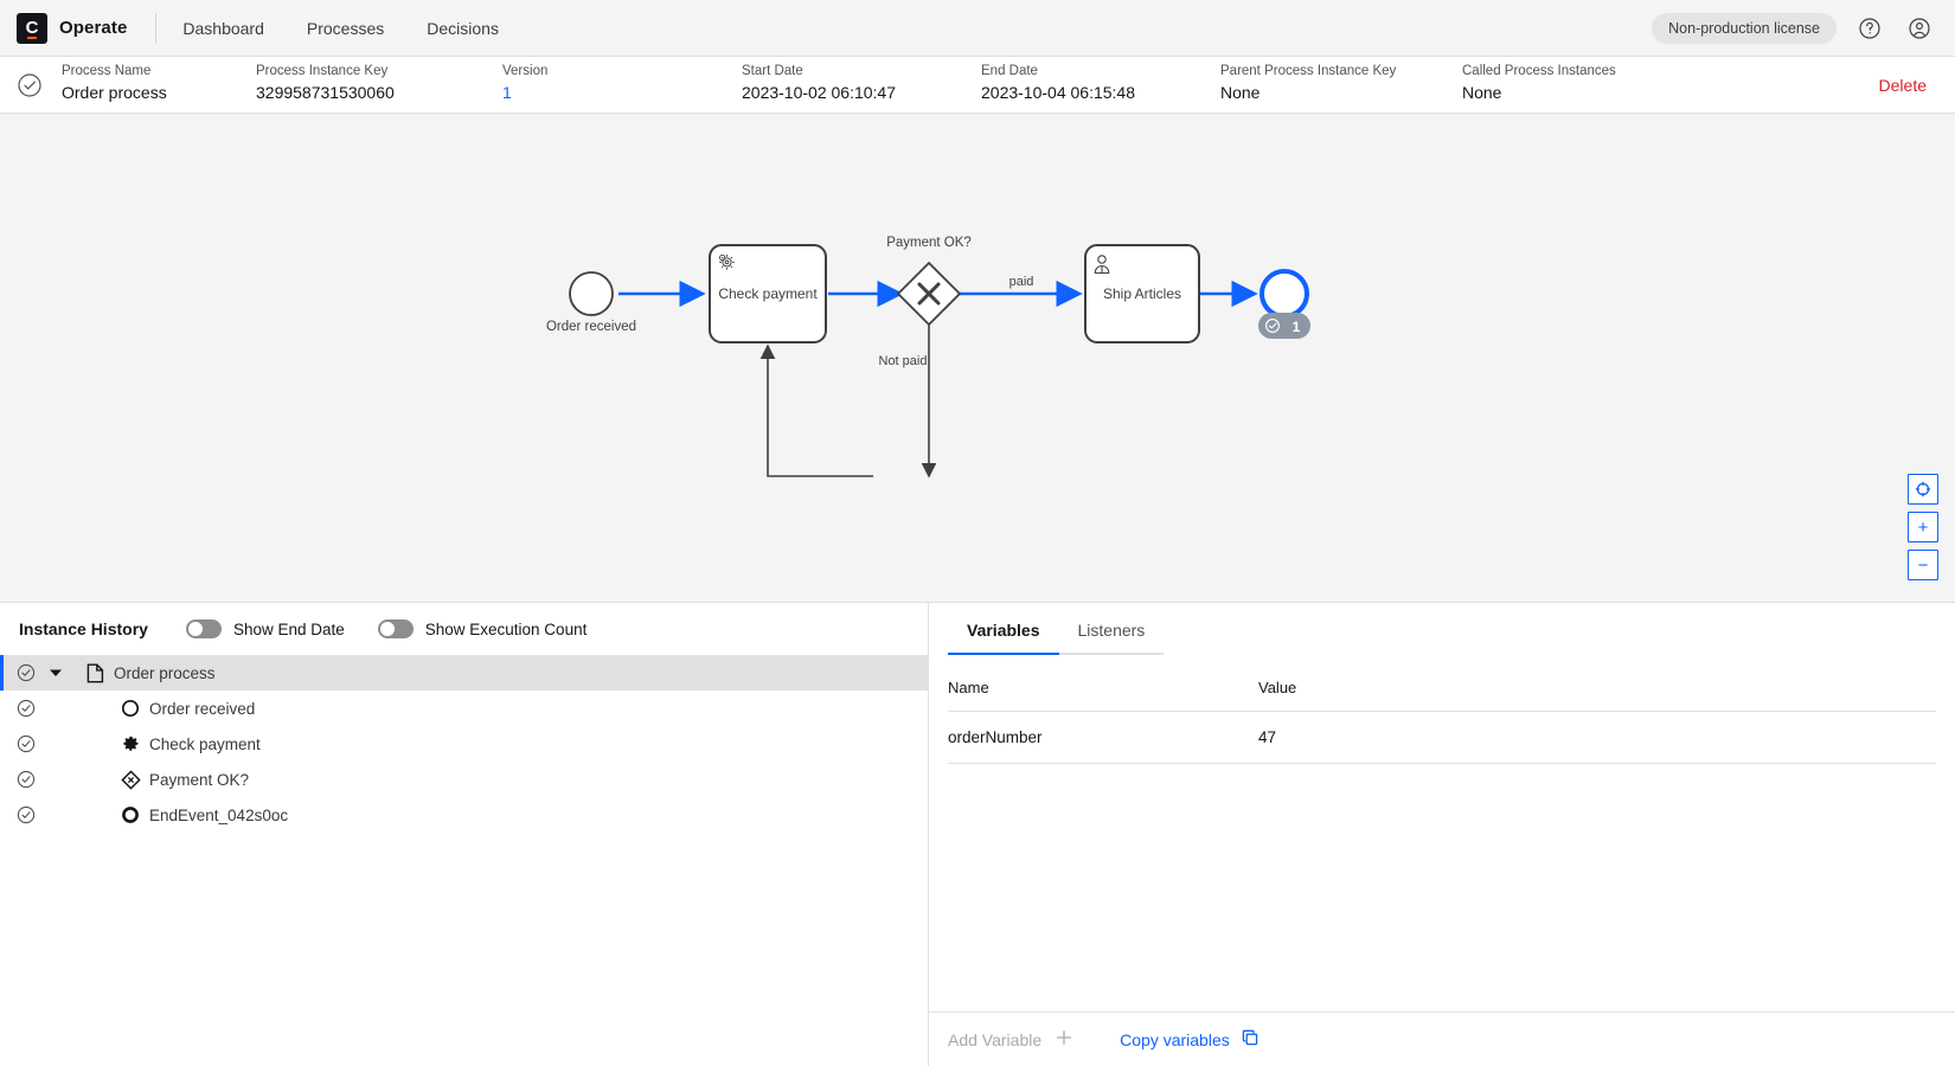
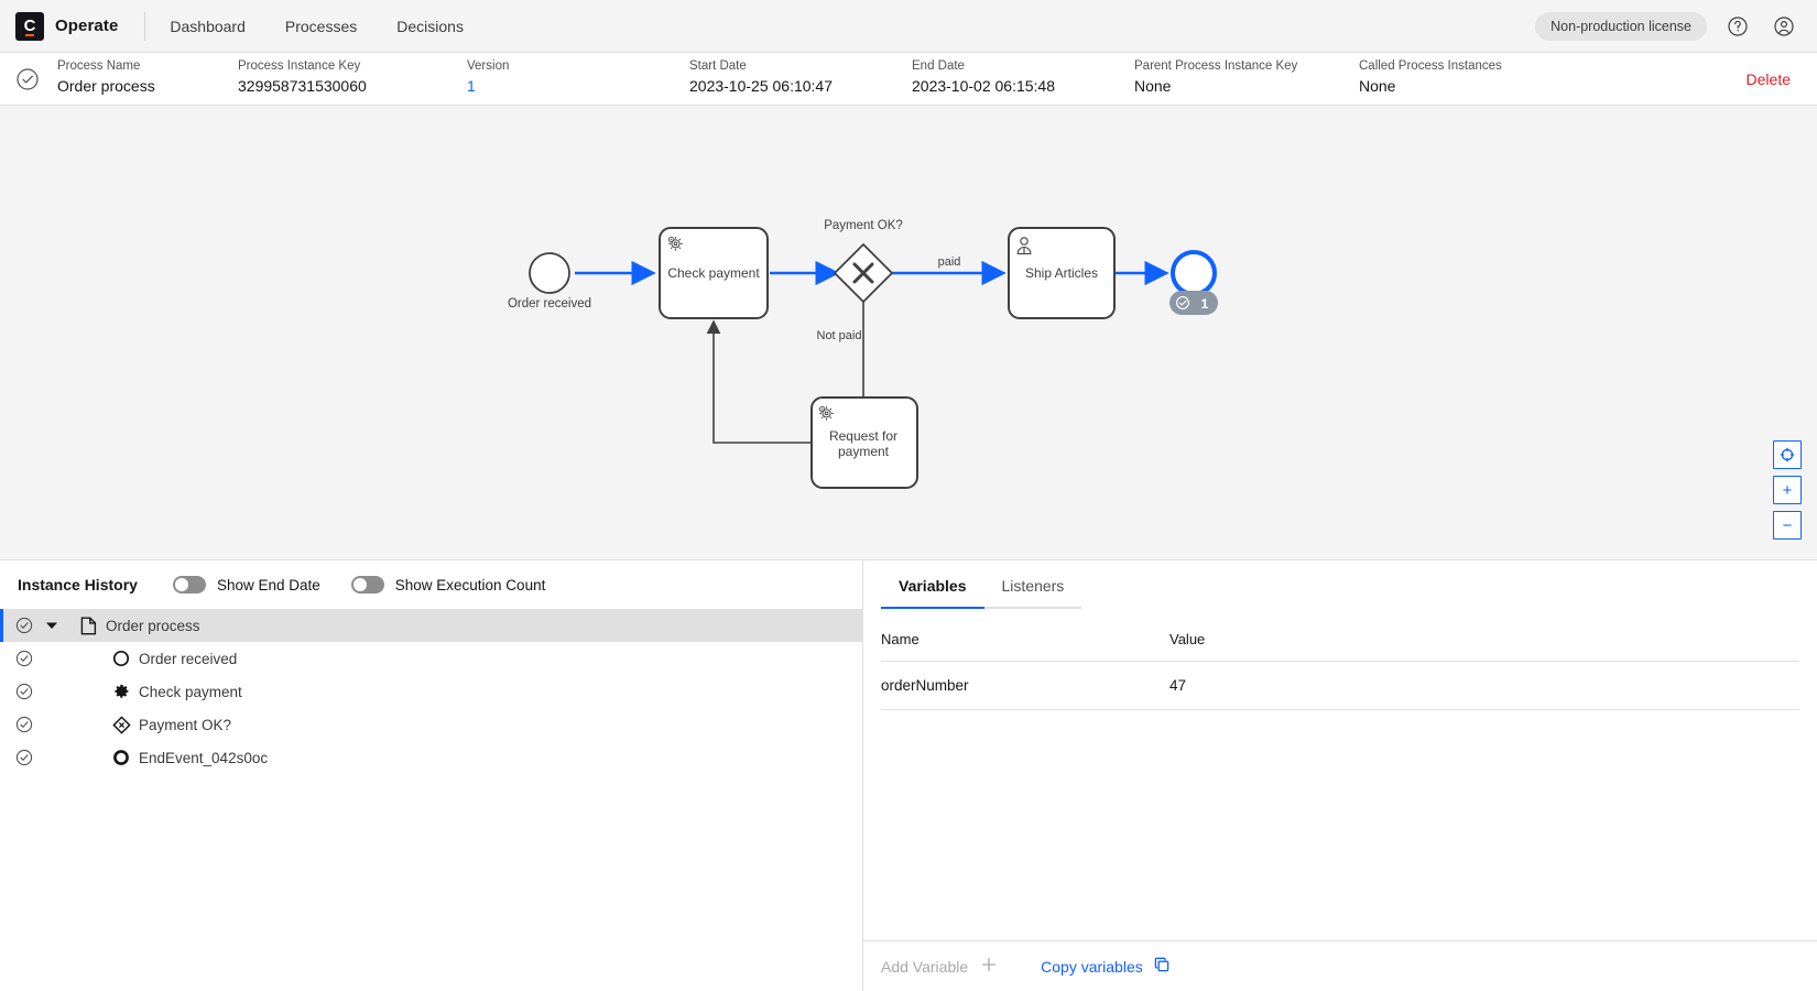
  C
  Operate
  Dashboard
  Processes
  Decisions
  Non-production license
  Process Name
  Order process
  Process Instance Key
  329958731530060
  Version
  1
  Start Date
- 2023-10-02 06:10:47
+ 2023-10-25 06:10:47
  End Date
- 2023-10-04 06:15:48
+ 2023-10-02 06:15:48
  Parent Process Instance Key
  None
  Called Process Instances
  None
  Delete
  Order received
  Check payment
  Payment OK?
  paid
  Not paid
  Ship Articles
+ Request for
+ payment
  1
  +
  −
  Instance History
  Show End Date
  Show Execution Count
  Order process
  Order received
  Check payment
  Payment OK?
  EndEvent_042s0oc
  Variables
  Listeners
  Name	Value
  orderNumber	47
  Add Variable
  Copy variables
